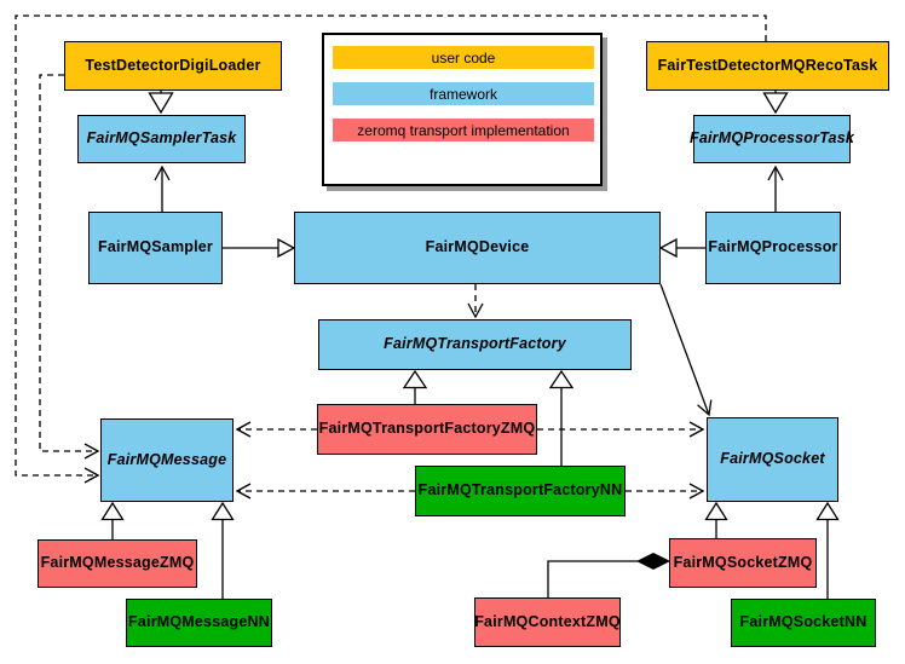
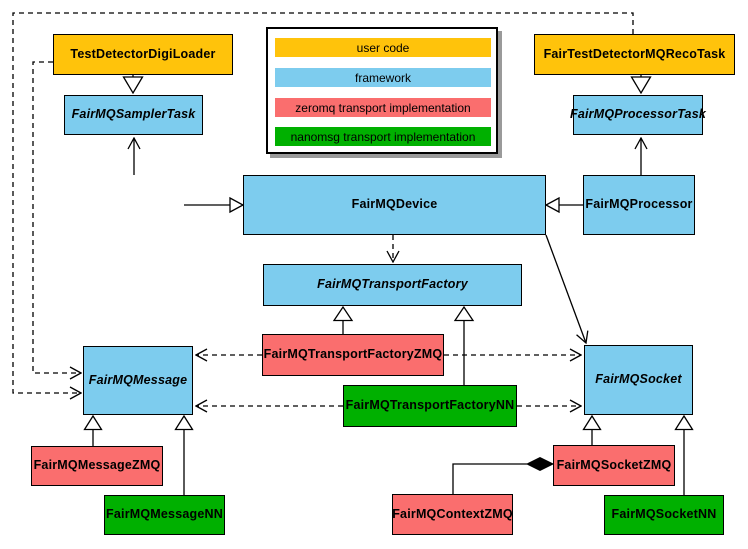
  TestDetectorDigiLoader
  FairTestDetectorMQRecoTask
  FairMQSamplerTask
  FairMQProcessorTask
- FairMQSampler
  FairMQDevice
  FairMQProcessor
  FairMQTransportFactory
  FairMQTransportFactoryZMQ
  FairMQTransportFactoryNN
  FairMQMessage
  FairMQSocket
  FairMQMessageZMQ
  FairMQMessageNN
  FairMQSocketZMQ
  FairMQSocketNN
  FairMQContextZMQ
  user code
  framework
  zeromq transport implementation
+ nanomsg transport implementation
